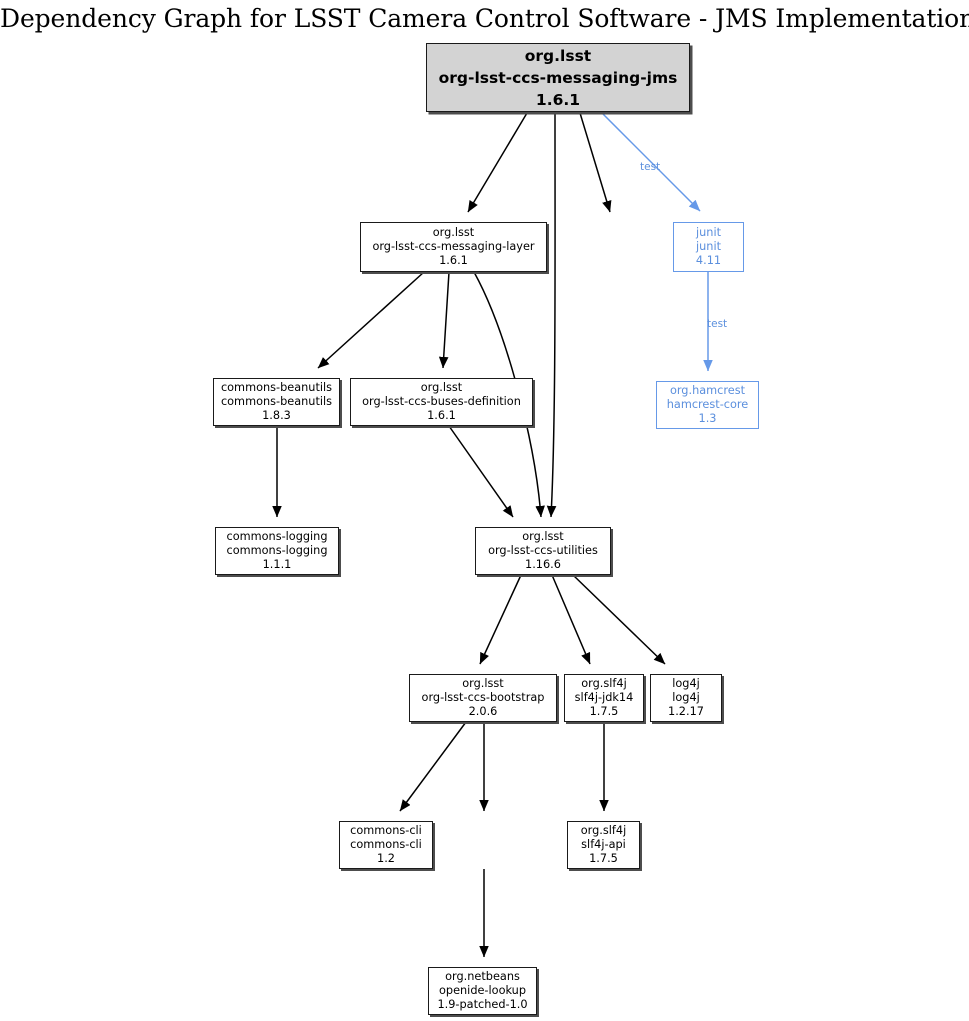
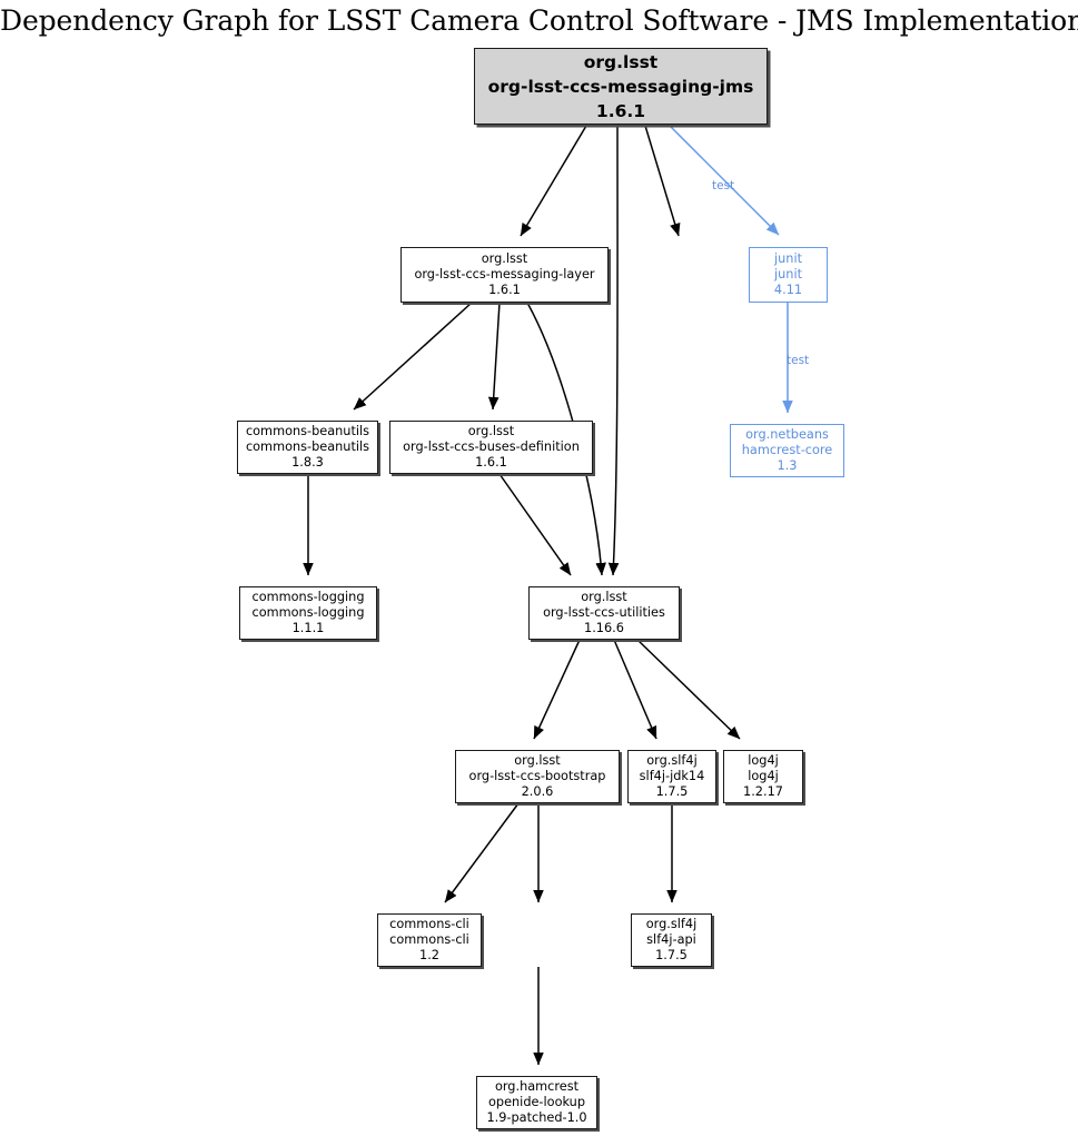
  Dependency Graph for LSST Camera Control Software - JMS Implementation
  org.lsst
  org-lsst-ccs-messaging-jms
  1.6.1
  org.lsst
  org-lsst-ccs-messaging-layer
  1.6.1
  junit
  junit
  4.11
  commons-beanutils
  commons-beanutils
  1.8.3
  org.lsst
  org-lsst-ccs-buses-definition
  1.6.1
- org.hamcrest
+ org.netbeans
  hamcrest-core
  1.3
  commons-logging
  commons-logging
  1.1.1
  org.lsst
  org-lsst-ccs-utilities
  1.16.6
  org.lsst
  org-lsst-ccs-bootstrap
  2.0.6
  org.slf4j
  slf4j-jdk14
  1.7.5
  log4j
  log4j
  1.2.17
  commons-cli
  commons-cli
  1.2
  org.slf4j
  slf4j-api
  1.7.5
- org.netbeans
+ org.hamcrest
  openide-lookup
  1.9-patched-1.0
  test
  test
